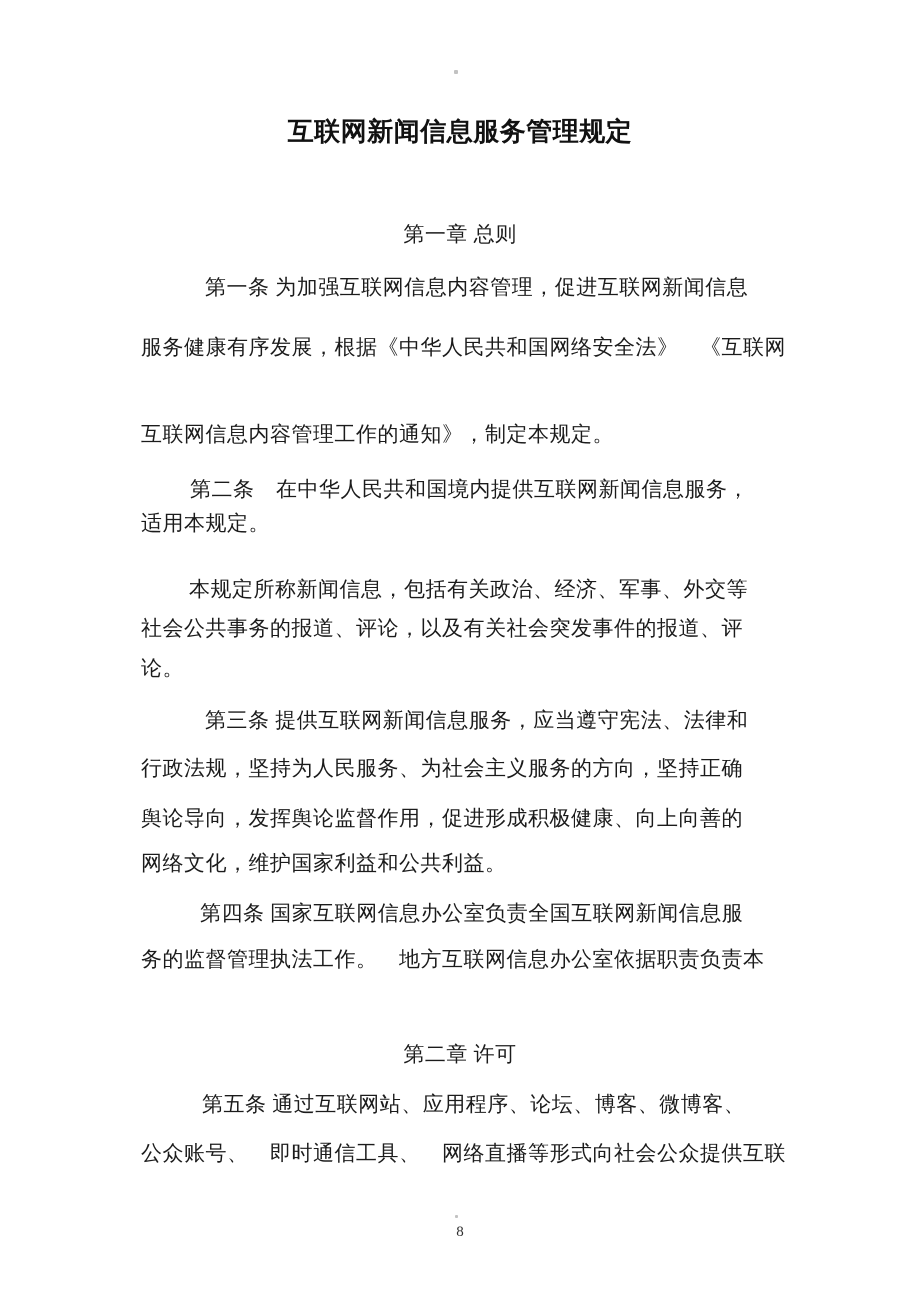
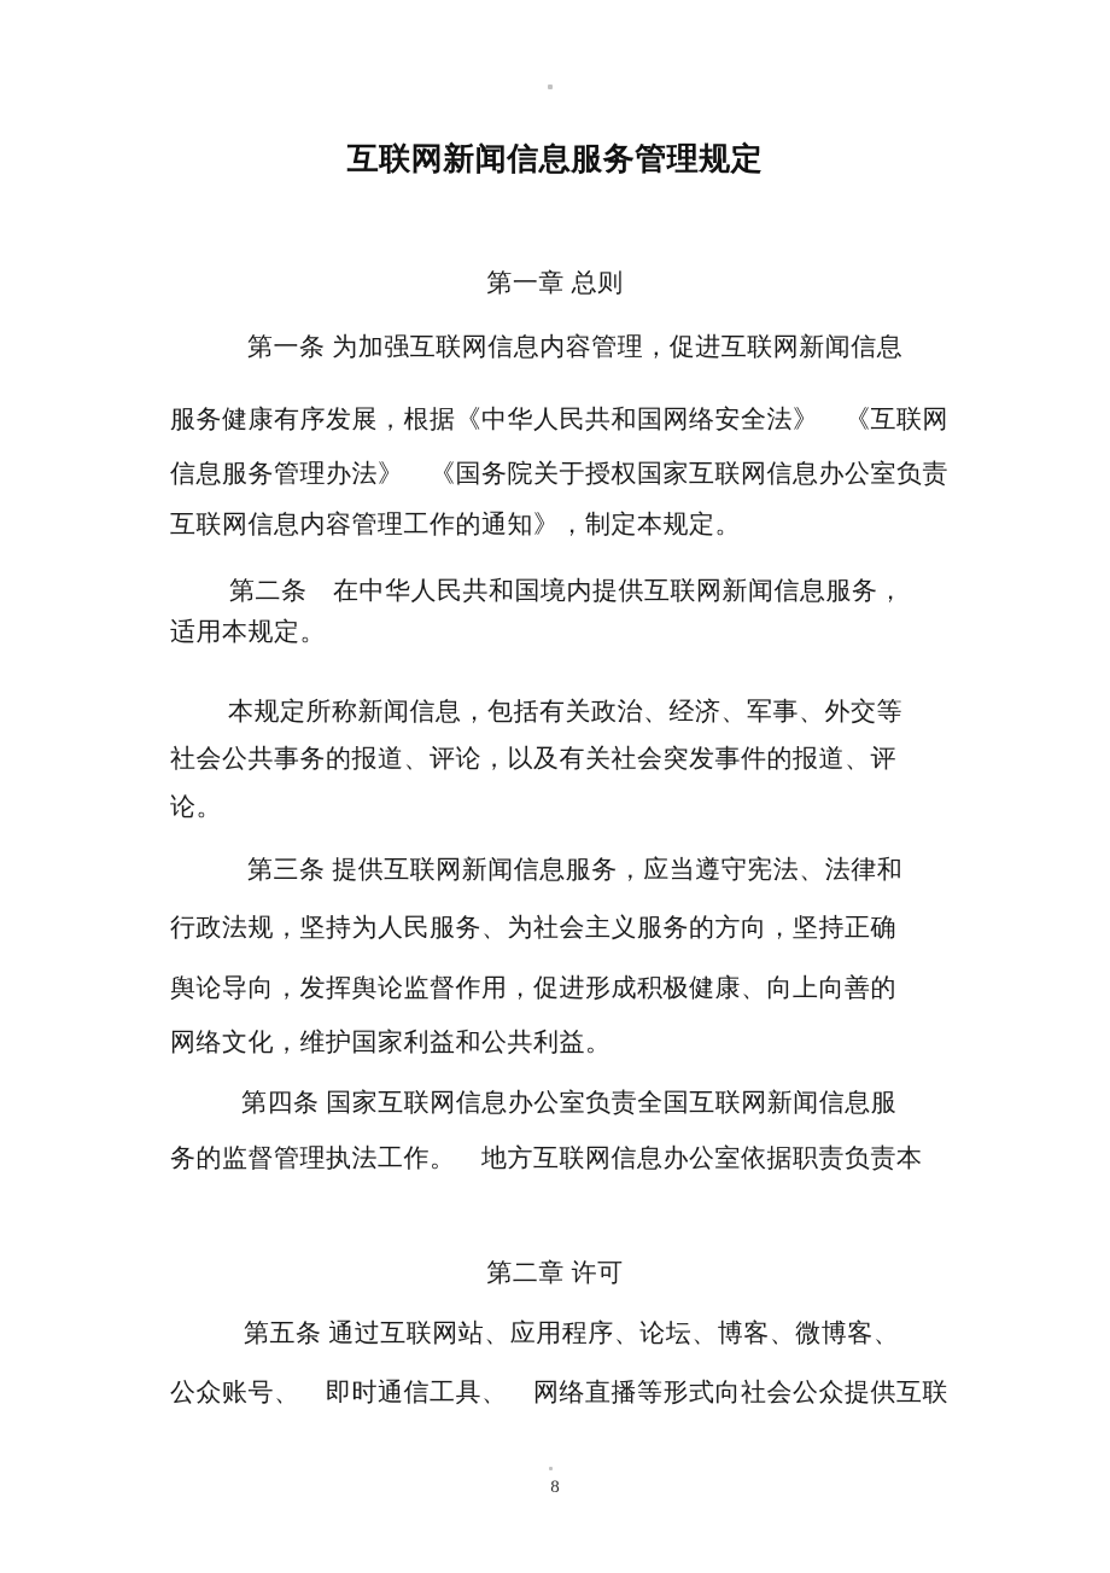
  互联网新闻信息服务管理规定
  第一章 总则
  第一条 为加强互联网信息内容管理，促进互联网新闻信息
  服务健康有序发展，根据《中华人民共和国网络安全法》 《互联网
+ 信息服务管理办法》 《国务院关于授权国家互联网信息办公室负责
  互联网信息内容管理工作的通知》，制定本规定。
  第二条 在中华人民共和国境内提供互联网新闻信息服务，
  适用本规定。
  本规定所称新闻信息，包括有关政治、经济、军事、外交等
  社会公共事务的报道、评论，以及有关社会突发事件的报道、评
  论。
  第三条 提供互联网新闻信息服务，应当遵守宪法、法律和
  行政法规，坚持为人民服务、为社会主义服务的方向，坚持正确
  舆论导向，发挥舆论监督作用，促进形成积极健康、向上向善的
  网络文化，维护国家利益和公共利益。
  第四条 国家互联网信息办公室负责全国互联网新闻信息服
  务的监督管理执法工作。 地方互联网信息办公室依据职责负责本
  第二章 许可
  第五条 通过互联网站、应用程序、论坛、博客、微博客、
  公众账号、 即时通信工具、 网络直播等形式向社会公众提供互联
  8
